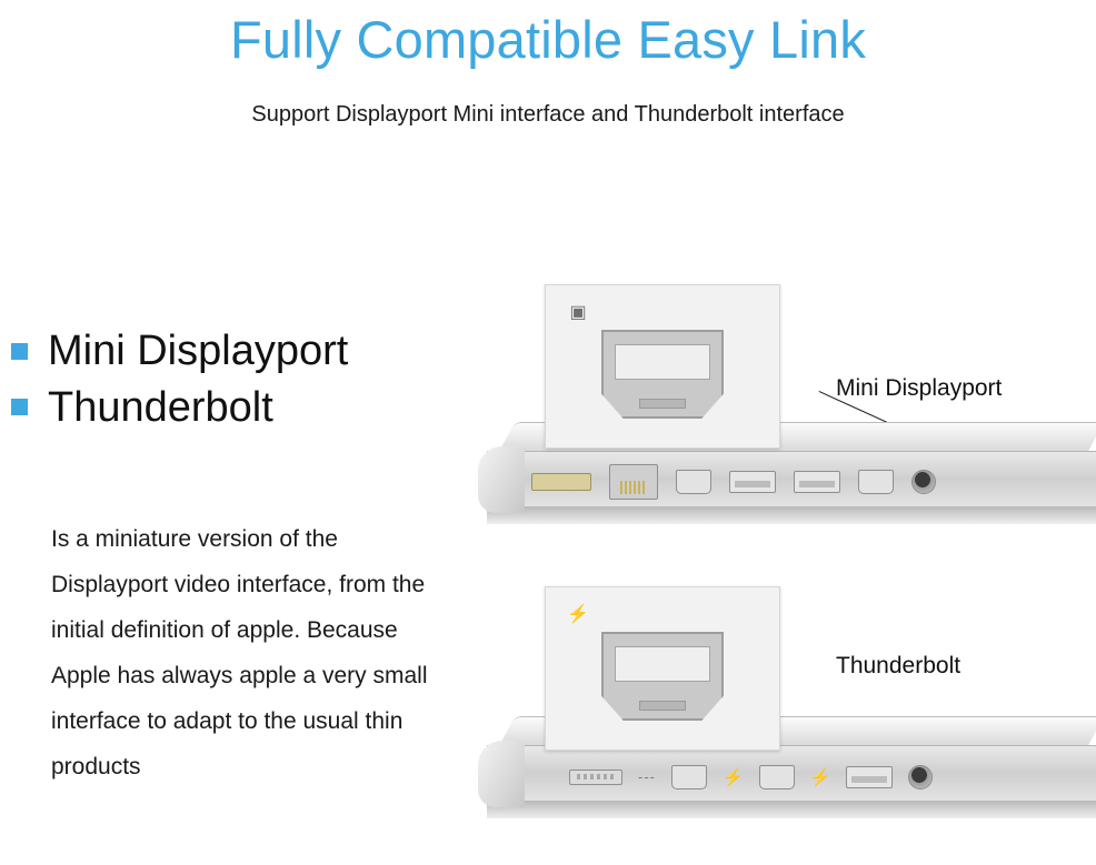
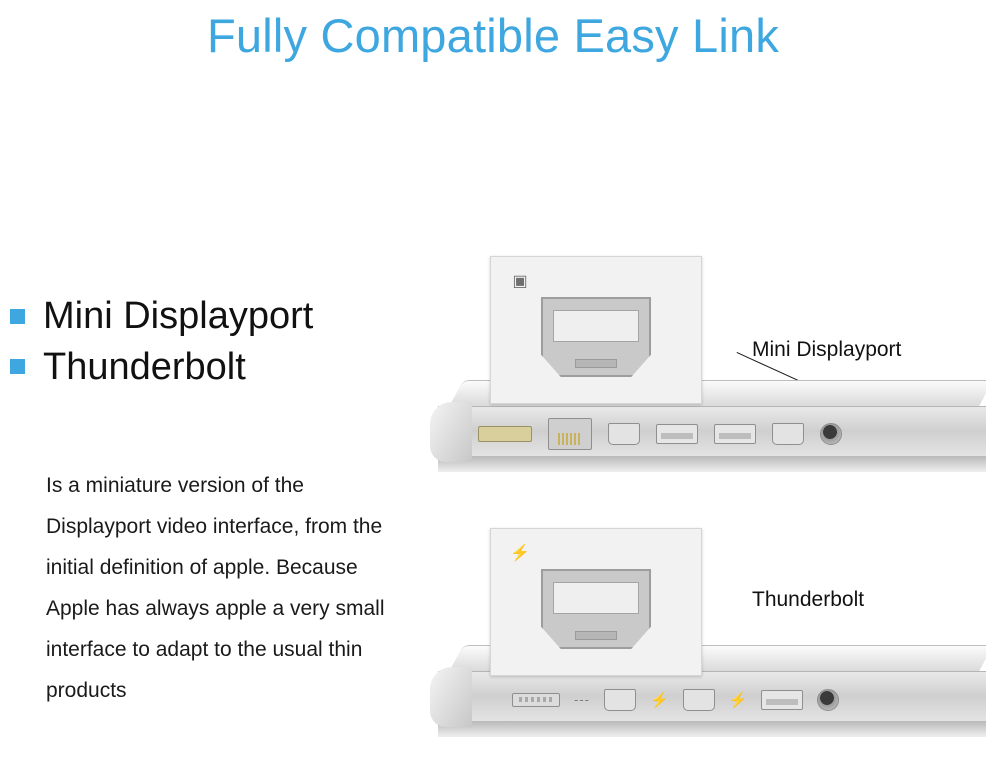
  Fully Compatible Easy Link
- Support Displayport Mini interface and Thunderbolt interface
  Mini Displayport
  Thunderbolt
  Is a miniature version of the Displayport video interface, from the initial definition of apple. Because Apple has always apple a very small interface to adapt to the usual thin products
  Mini Displayport
  Thunderbolt
  ---
  ⚡
  ⚡
  ▣
  ⚡
